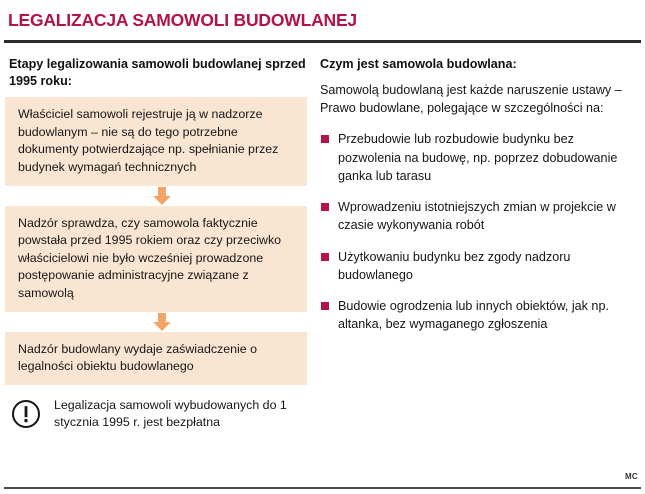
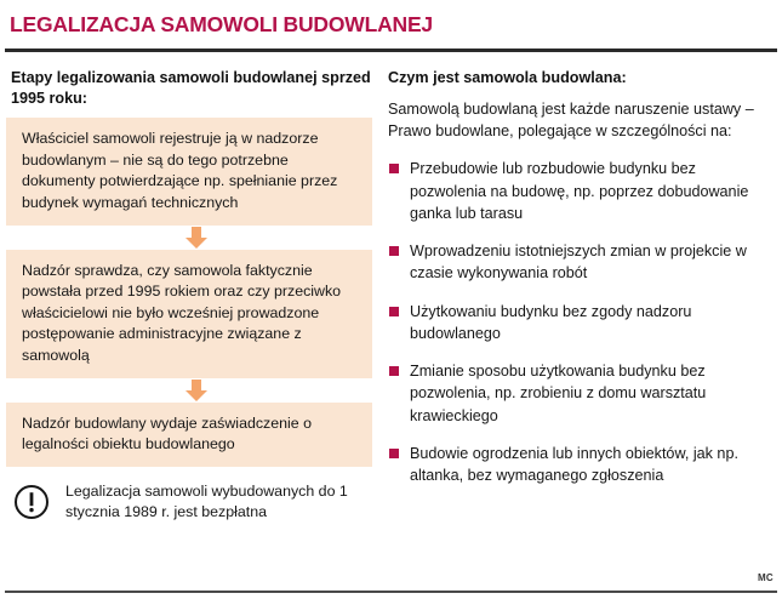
  LEGALIZACJA SAMOWOLI BUDOWLANEJ
  Etapy legalizowania samowoli budowlanej sprzed 1995 roku:
  Właściciel samowoli rejestruje ją w nadzorze budowlanym – nie są do tego potrzebne dokumenty potwierdzające np. spełnianie przez budynek wymagań technicznych
  Nadzór sprawdza, czy samowola faktycznie powstała przed 1995 rokiem oraz czy przeciwko właścicielowi nie było wcześniej prowadzone postępowanie administracyjne związane z samowolą
  Nadzór budowlany wydaje zaświadczenie o legalności obiektu budowlanego
- Legalizacja samowoli wybudowanych do 1 stycznia 1995 r. jest bezpłatna
+ Legalizacja samowoli wybudowanych do 1 stycznia 1989 r. jest bezpłatna
  Czym jest samowola budowlana:
  Samowolą budowlaną jest każde naruszenie ustawy – Prawo budowlane, polegające w szczególności na:
  Przebudowie lub rozbudowie budynku bez pozwolenia na budowę, np. poprzez dobudowanie ganka lub tarasu
  Wprowadzeniu istotniejszych zmian w projekcie w czasie wykonywania robót
  Użytkowaniu budynku bez zgody nadzoru budowlanego
+ Zmianie sposobu użytkowania budynku bez pozwolenia, np. zrobieniu z domu warsztatu krawieckiego
  Budowie ogrodzenia lub innych obiektów, jak np. altanka, bez wymaganego zgłoszenia
  MC
